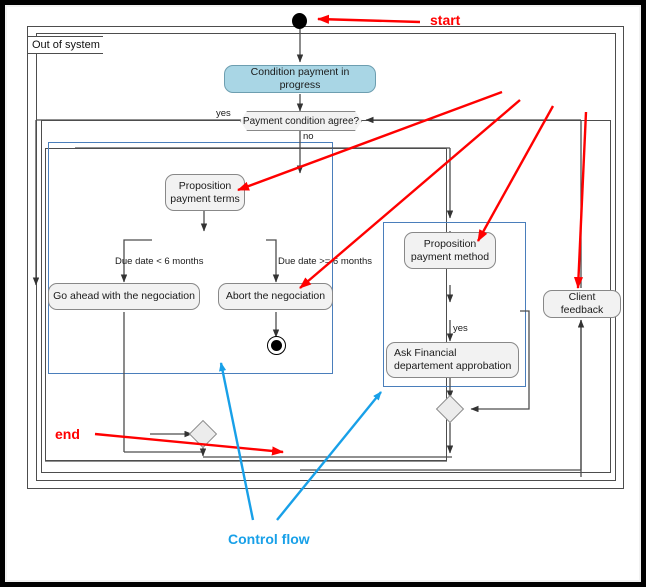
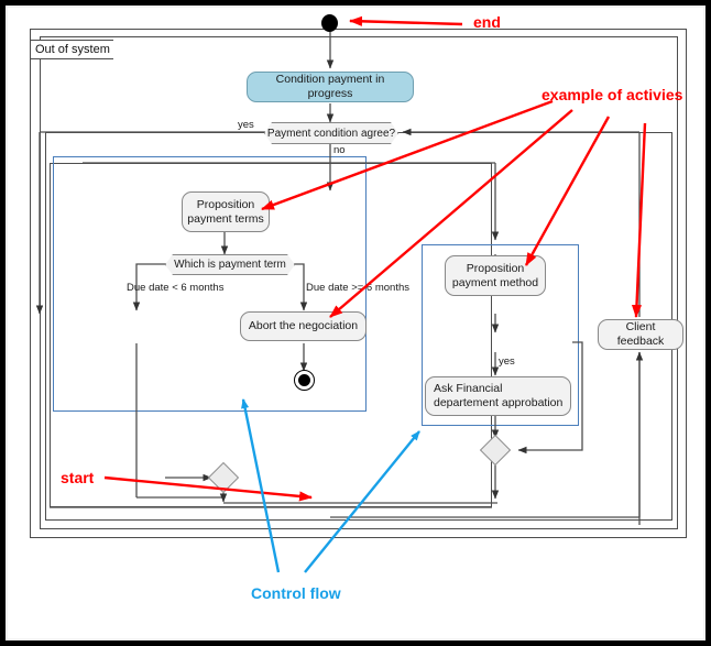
  Out of system
  Condition payment in progress
  Payment condition agree?
  yes
  no
  Proposition payment terms
+ Which is payment term
  Due date < 6 months
  Due date >= 6 months
- Go ahead with the negociation
  Abort the negociation
  Proposition payment method
  yes
  Ask Financial departement approbation
  Client feedback
- start
+ end
+ example of activies
- end
+ start
  Control flow
